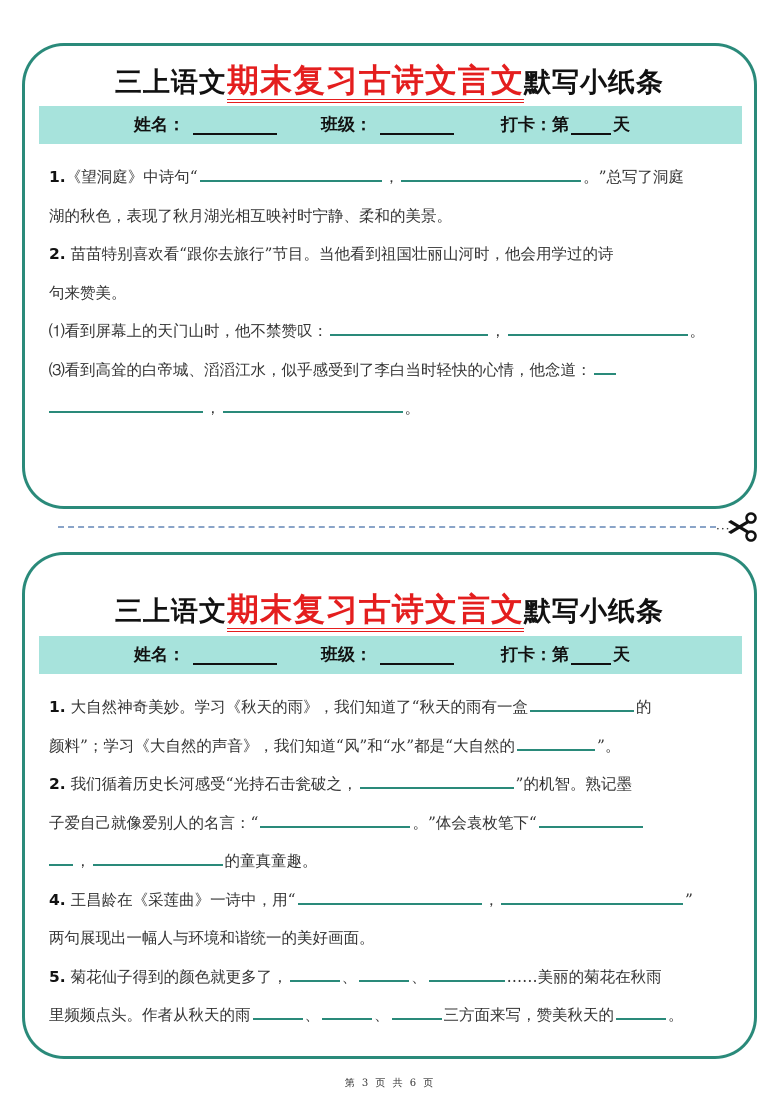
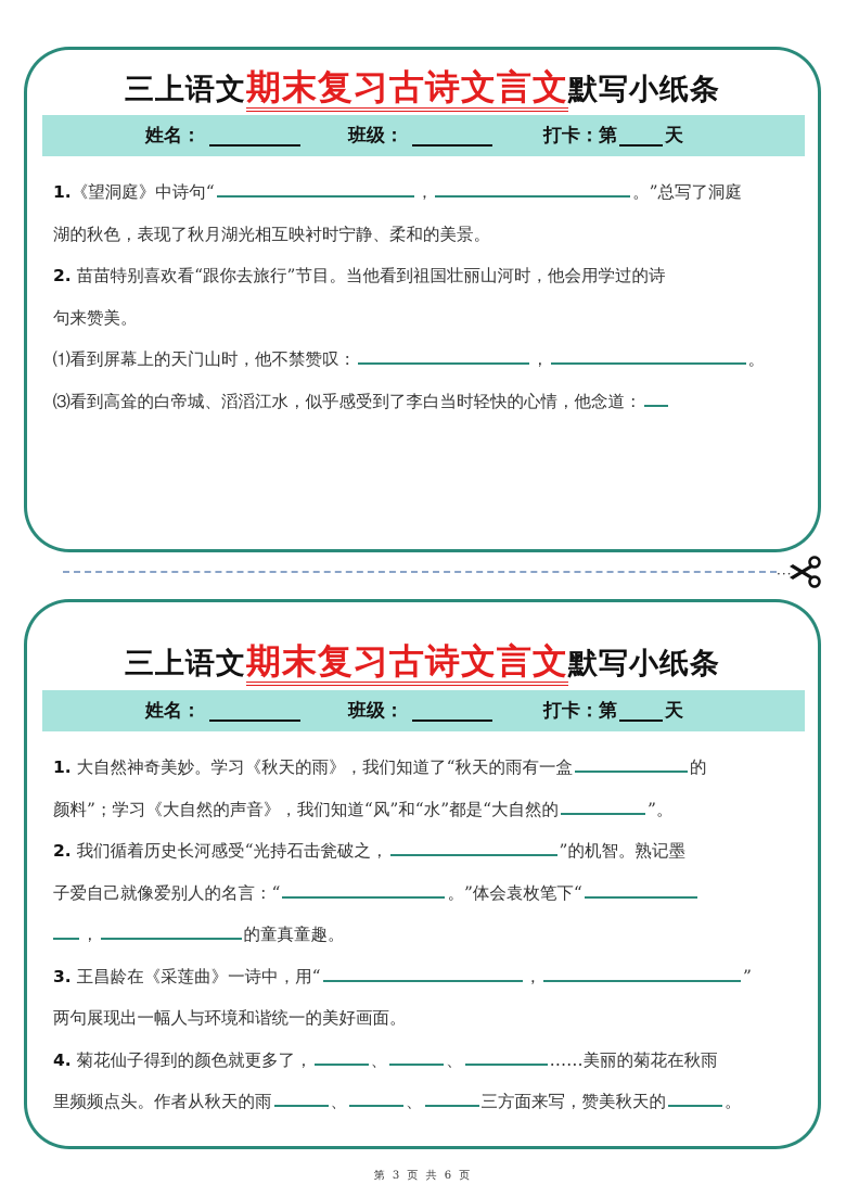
  三上语文期末复习古诗文言文默写小纸条
  姓名：
  班级：
  打卡：第 天
  1.《望洞庭》中诗句“ ， 。”总写了洞庭
  湖的秋色，表现了秋月湖光相互映衬时宁静、柔和的美景。
  2. 苗苗特别喜欢看“跟你去旅行”节目。当他看到祖国壮丽山河时，他会用学过的诗
  句来赞美。
  ⑴看到屏幕上的天门山时，他不禁赞叹： ， 。
  ⑶看到高耸的白帝城、滔滔江水，似乎感受到了李白当时轻快的心情，他念道：
- ， 。
  ···
  三上语文期末复习古诗文言文默写小纸条
  姓名：
  班级：
  打卡：第 天
  1. 大自然神奇美妙。学习《秋天的雨》，我们知道了“秋天的雨有一盒 的
  颜料”；学习《大自然的声音》，我们知道“风”和“水”都是“大自然的 ”。
  2. 我们循着历史长河感受“光持石击瓮破之， ”的机智。熟记墨
  子爱自己就像爱别人的名言：“ 。”体会袁枚笔下“
  ， 的童真童趣。
- 4. 王昌龄在《采莲曲》一诗中，用“ ， ”
+ 3. 王昌龄在《采莲曲》一诗中，用“ ， ”
  两句展现出一幅人与环境和谐统一的美好画面。
- 5. 菊花仙子得到的颜色就更多了， 、 、 ……美丽的菊花在秋雨
+ 4. 菊花仙子得到的颜色就更多了， 、 、 ……美丽的菊花在秋雨
  里频频点头。作者从秋天的雨 、 、 三方面来写，赞美秋天的 。
  第 3 页 共 6 页
